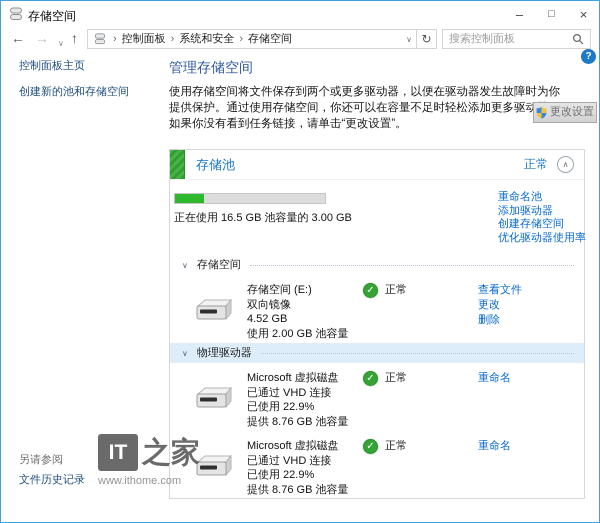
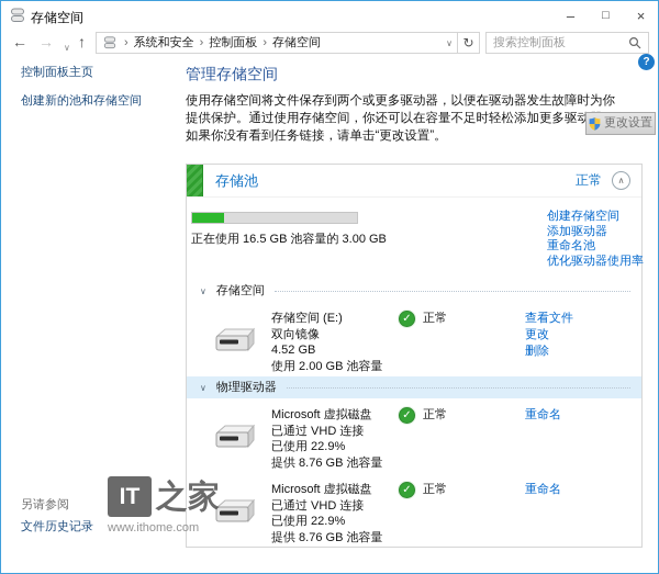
  存储空间
  –
  □
  ×
  ←
  →
  ∨
  ↑
  ›
- 控制面板
+ 系统和安全
  ›
- 系统和安全
+ 控制面板
  ›
  存储空间
  ∨
  ↻
  搜索控制面板
  控制面板主页
  创建新的池和存储空间
  另请参阅
  文件历史记录
  管理存储空间
  使用存储空间将文件保存到两个或更多驱动器，以便在驱动器发生故障时为你提供保护。通过使用存储空间，你还可以在容量不足时轻松添加更多驱动如果你没有看到任务链接，请单击“更改设置”。
  更改设置
  ?
  存储池
  正常
  ∧
  正在使用 16.5 GB 池容量的 3.00 GB
- 重命名池
+ 创建存储空间
  添加驱动器
- 创建存储空间
+ 重命名池
  优化驱动器使用率
  ∨
  存储空间
  存储空间 (E:)
  双向镜像
  4.52 GB
  使用 2.00 GB 池容量
  ✓
  正常
  查看文件
  更改
  删除
  ∨
  物理驱动器
  Microsoft 虚拟磁盘
  已通过 VHD 连接
  已使用 22.9%
  提供 8.76 GB 池容量
  ✓
  正常
  重命名
  Microsoft 虚拟磁盘
  已通过 VHD 连接
  已使用 22.9%
  提供 8.76 GB 池容量
  ✓
  正常
  重命名
  IT
  之家
  www.ithome.com
